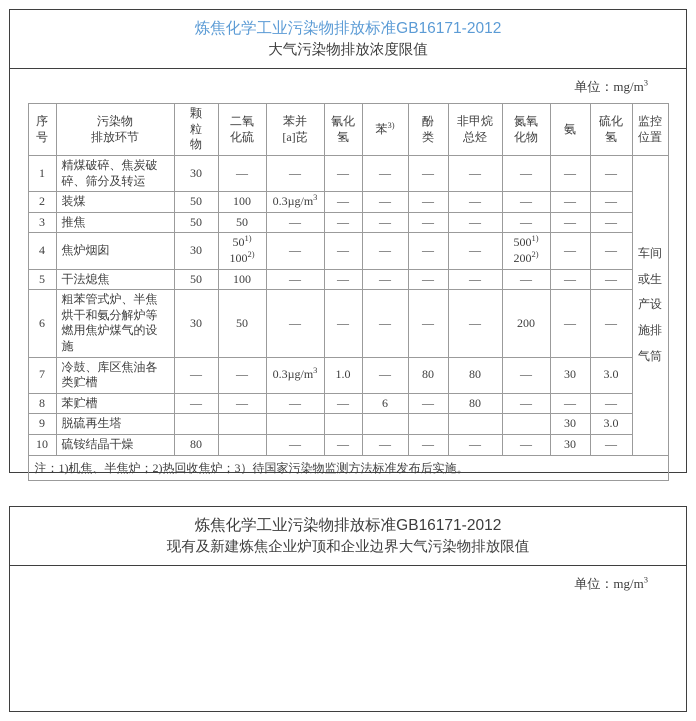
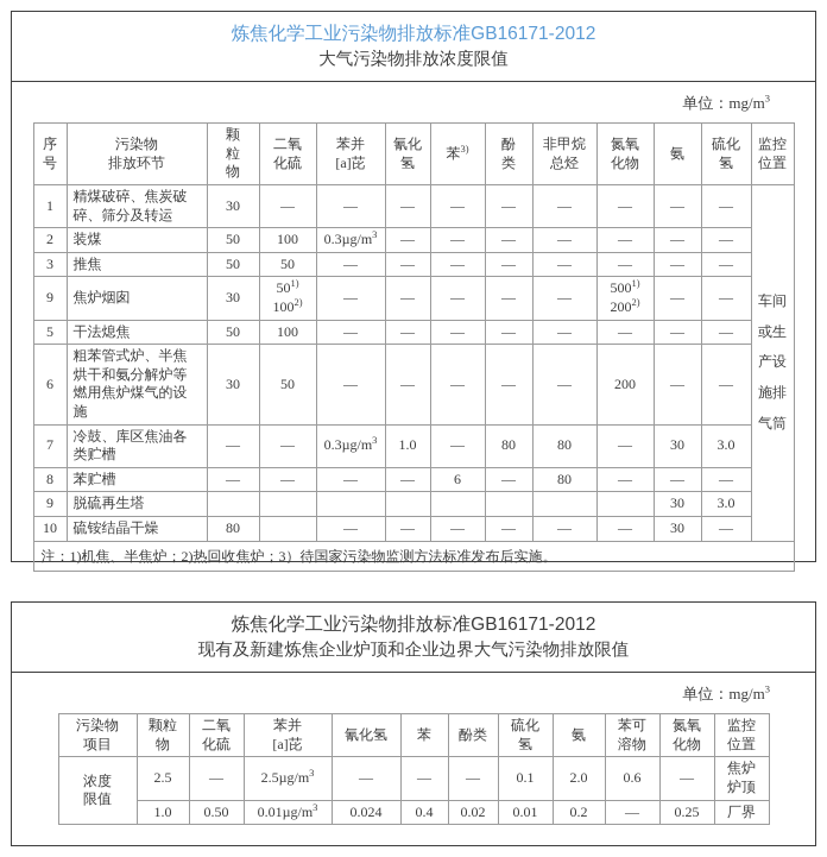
  炼焦化学工业污染物排放标准GB16171-2012
  大气污染物排放浓度限值
  单位：mg/m3
  序号	污染物排放环节	颗粒物	二氧化硫	苯并[a]芘	氰化氢	苯3)	酚类	非甲烷总烃	氮氧化物	氨	硫化氢	监控位置
  1	精煤破碎、焦炭破碎、筛分及转运	30	—	—	—	—	—	—	—	—	—	车间或生产设施排气筒
  2	装煤	50	100	0.3µg/m3	—	—	—	—	—	—	—
  3	推焦	50	50	—	—	—	—	—	—	—	—
- 4	焦炉烟囱	30	501)1002)	—	—	—	—	—	5001)2002)	—	—
+ 9	焦炉烟囱	30	501)1002)	—	—	—	—	—	5001)2002)	—	—
  5	干法熄焦	50	100	—	—	—	—	—	—	—	—
  6	粗苯管式炉、半焦烘干和氨分解炉等燃用焦炉煤气的设施	30	50	—	—	—	—	—	200	—	—
  7	冷鼓、库区焦油各类贮槽	—	—	0.3µg/m3	1.0	—	80	80	—	30	3.0
  8	苯贮槽	—	—	—	—	6	—	80	—	—	—
  9	脱硫再生塔									30	3.0
  10	硫铵结晶干燥	80		—	—	—	—	—	—	30	—
  注：1)机焦、半焦炉；2)热回收焦炉；3）待国家污染物监测方法标准发布后实施。
  炼焦化学工业污染物排放标准GB16171-2012
  现有及新建炼焦企业炉顶和企业边界大气污染物排放限值
  单位：mg/m3
+ 污染物项目	颗粒物	二氧化硫	苯并[a]芘	氰化氢	苯	酚类	硫化氢	氨	苯可溶物	氮氧化物	监控位置
+ 浓度限值	2.5	—	2.5µg/m3	—	—	—	0.1	2.0	0.6	—	焦炉炉顶
+ 1.0	0.50	0.01µg/m3	0.024	0.4	0.02	0.01	0.2	—	0.25	厂界
